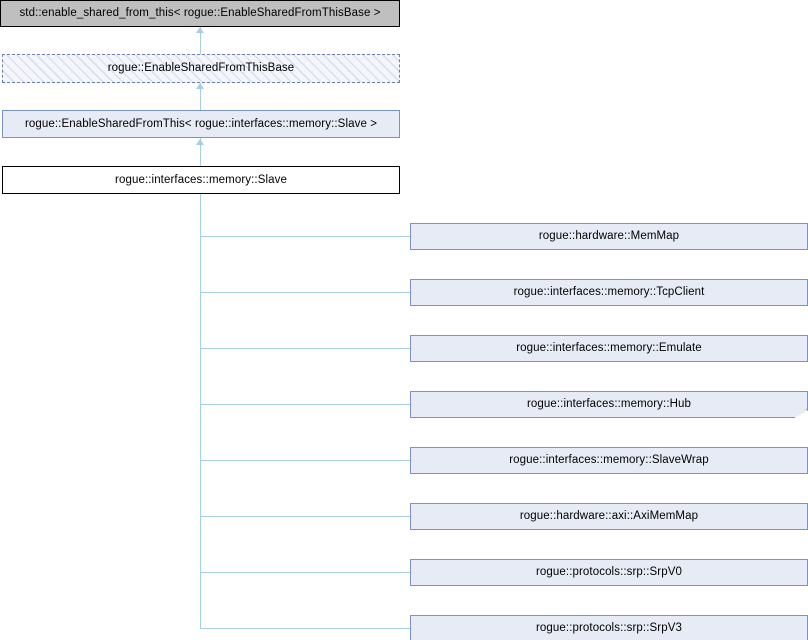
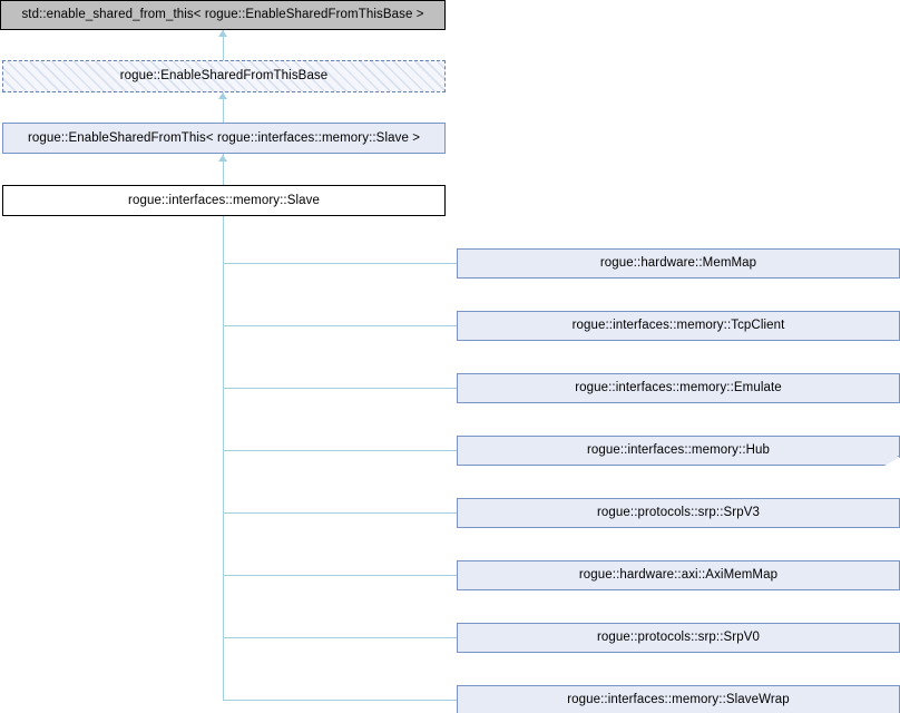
  std::enable_shared_from_this< rogue::EnableSharedFromThisBase >
  rogue::EnableSharedFromThisBase
  rogue::EnableSharedFromThis< rogue::interfaces::memory::Slave >
  rogue::interfaces::memory::Slave
  rogue::hardware::MemMap
  rogue::interfaces::memory::TcpClient
  rogue::interfaces::memory::Emulate
  rogue::interfaces::memory::Hub
- rogue::interfaces::memory::SlaveWrap
+ rogue::protocols::srp::SrpV3
  rogue::hardware::axi::AxiMemMap
  rogue::protocols::srp::SrpV0
- rogue::protocols::srp::SrpV3
+ rogue::interfaces::memory::SlaveWrap
